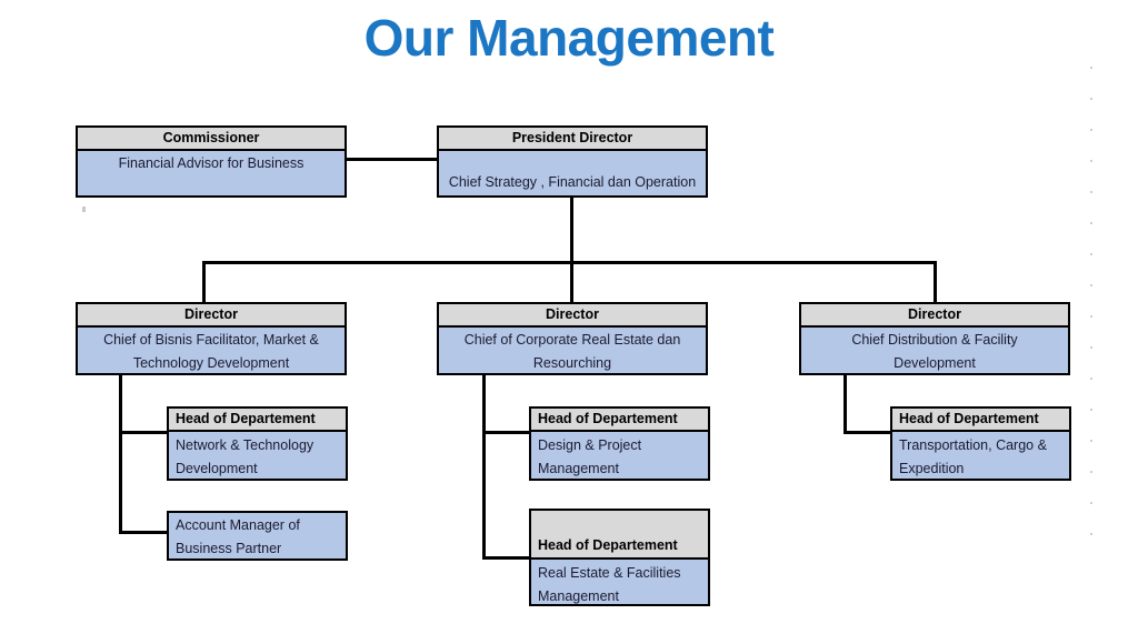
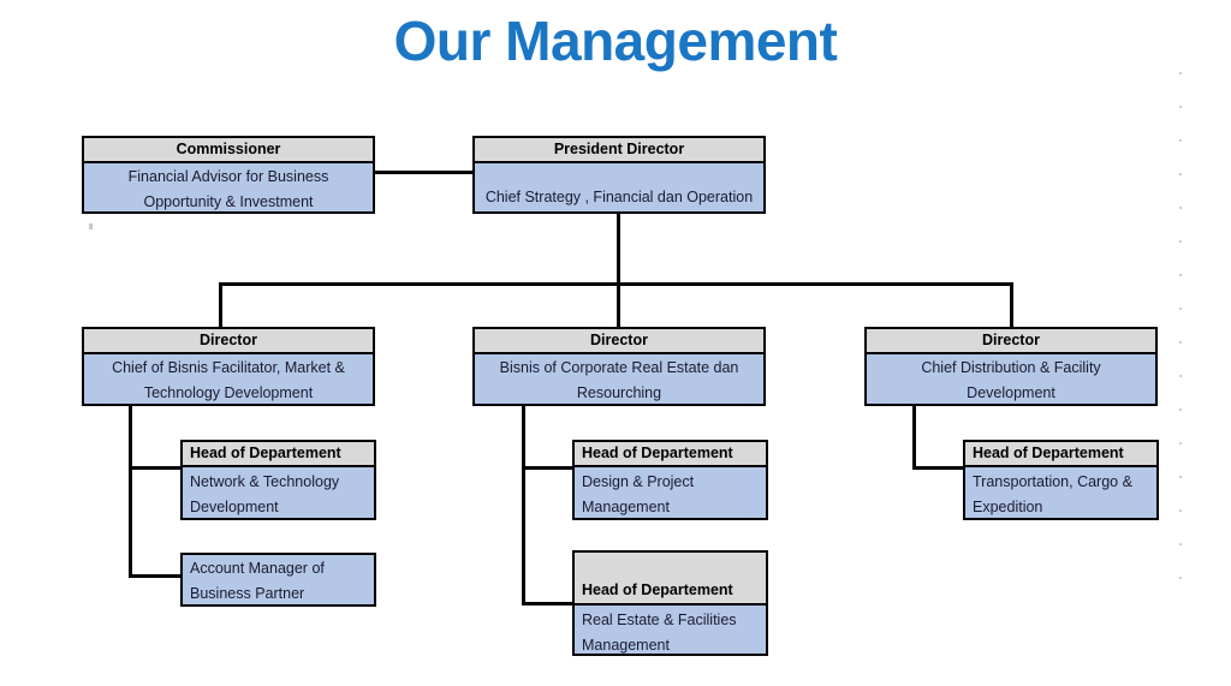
  Our Management
  Commissioner
  Financial Advisor for Business
+ Opportunity & Investment
  President Director
  Chief Strategy , Financial dan Operation
  Director
  Chief of Bisnis Facilitator, Market &
  Technology Development
  Director
- Chief of Corporate Real Estate dan
+ Bisnis of Corporate Real Estate dan
  Resourching
  Director
  Chief Distribution & Facility
  Development
  Head of Departement
  Network & Technology
  Development
  Account Manager of
  Business Partner
  Head of Departement
  Design & Project
  Management
  Head of Departement
  Real Estate & Facilities
  Management
  Head of Departement
  Transportation, Cargo &
  Expedition
